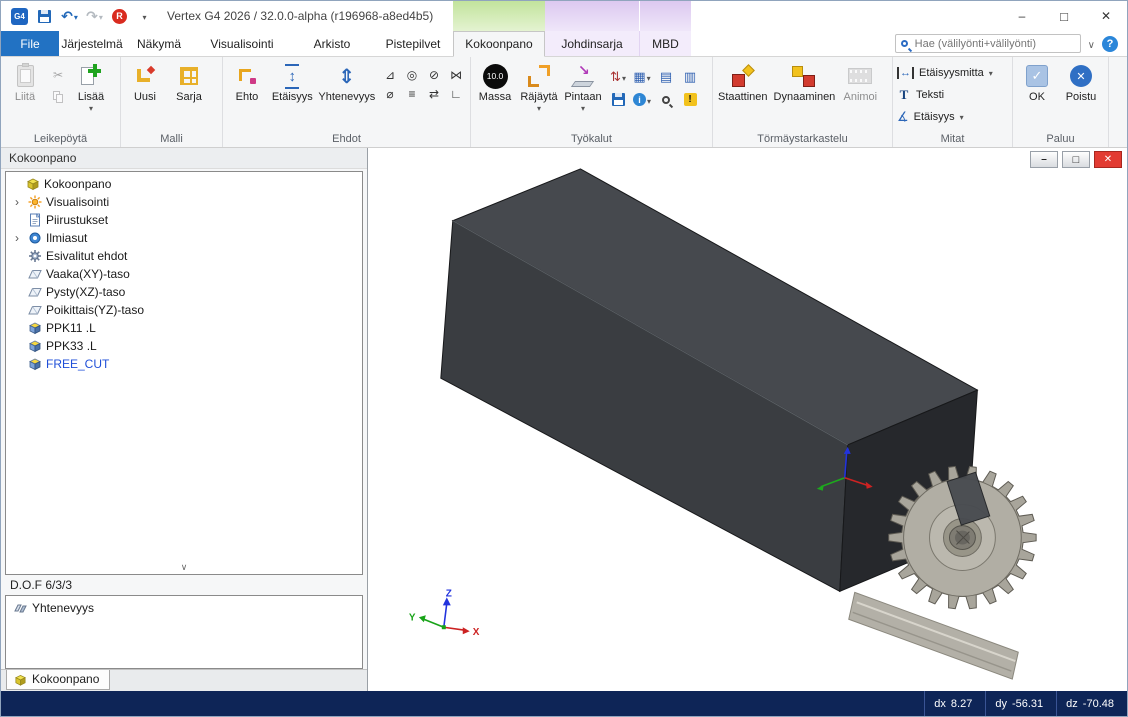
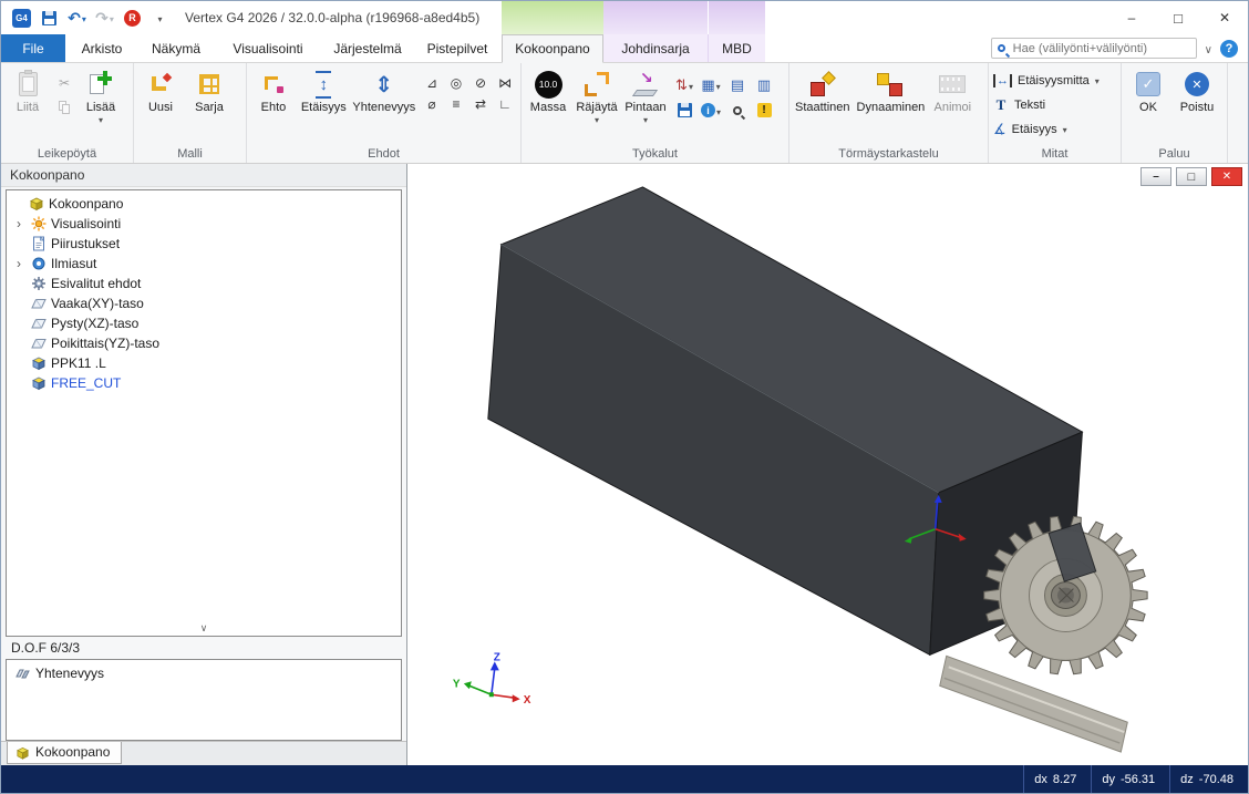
  G4
  R
  Vertex G4 2026 / 32.0.0-alpha (r196968-a8ed4b5)
  File
- Järjestelmä
+ Arkisto
  Näkymä
  Visualisointi
- Arkisto
+ Järjestelmä
  Pistepilvet
  Kokoonpano
  Johdinsarja
  MBD
  Hae (välilyönti+välilyönti)
  Liitä
  Lisää
  Leikepöytä
  Uusi
  Sarja
  Malli
  Ehto
  Etäisyys
  Yhtenevyys
  ⊿
  ◎
  ⊘
  ⋈
  ⌀
  ≡
  ⇄
  ∟
  Ehdot
  10.0
  Massa
  Räjäytä
  Pintaan
  ⇅
  ▦
  ▤
  ▥
  Työkalut
  Staattinen
  Dynaaminen
  Animoi
  Törmäystarkastelu
  Etäisyysmitta
  Teksti
  Etäisyys
  Mitat
  OK
  Poistu
  Paluu
  Kokoonpano
  Kokoonpano
  ›
  Visualisointi
  Piirustukset
  ›
  Ilmiasut
  Esivalitut ehdot
  Vaaka(XY)-taso
  Pysty(XZ)-taso
  Poikittais(YZ)-taso
  PPK11 .L
- PPK33 .L
  FREE_CUT
  D.O.F 6/3/3
  Yhtenevyys
  Kokoonpano
  Z
  Y
  X
  dx
  8.27
  dy
  -56.31
  dz
  -70.48
